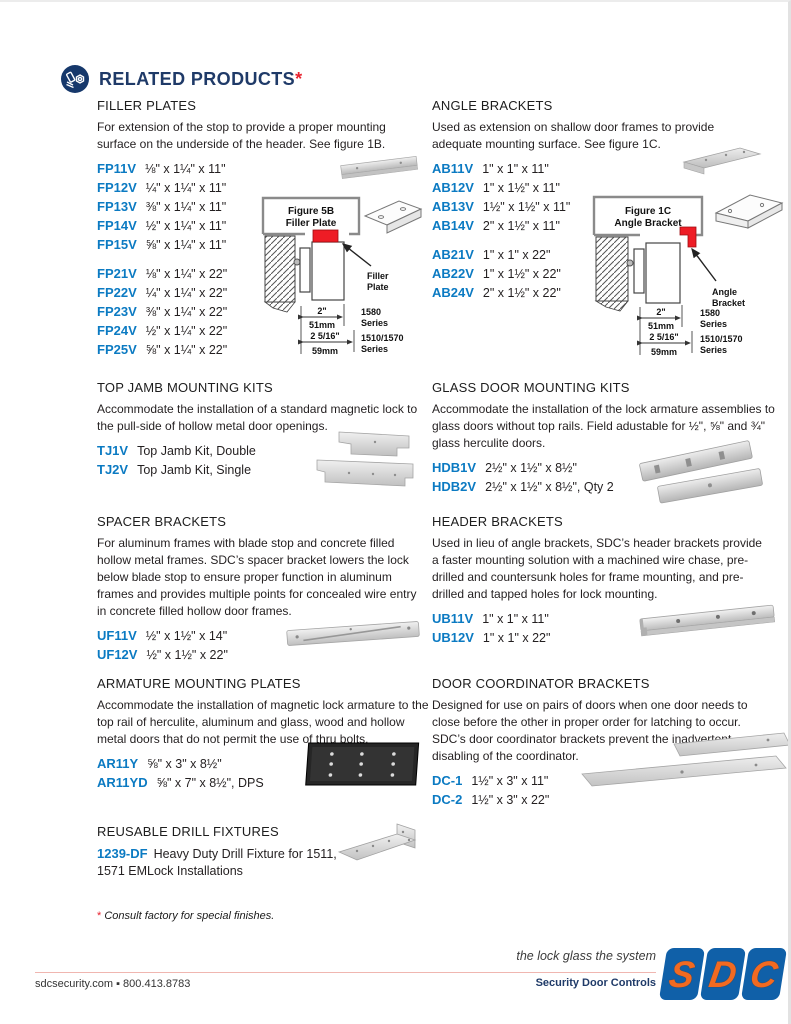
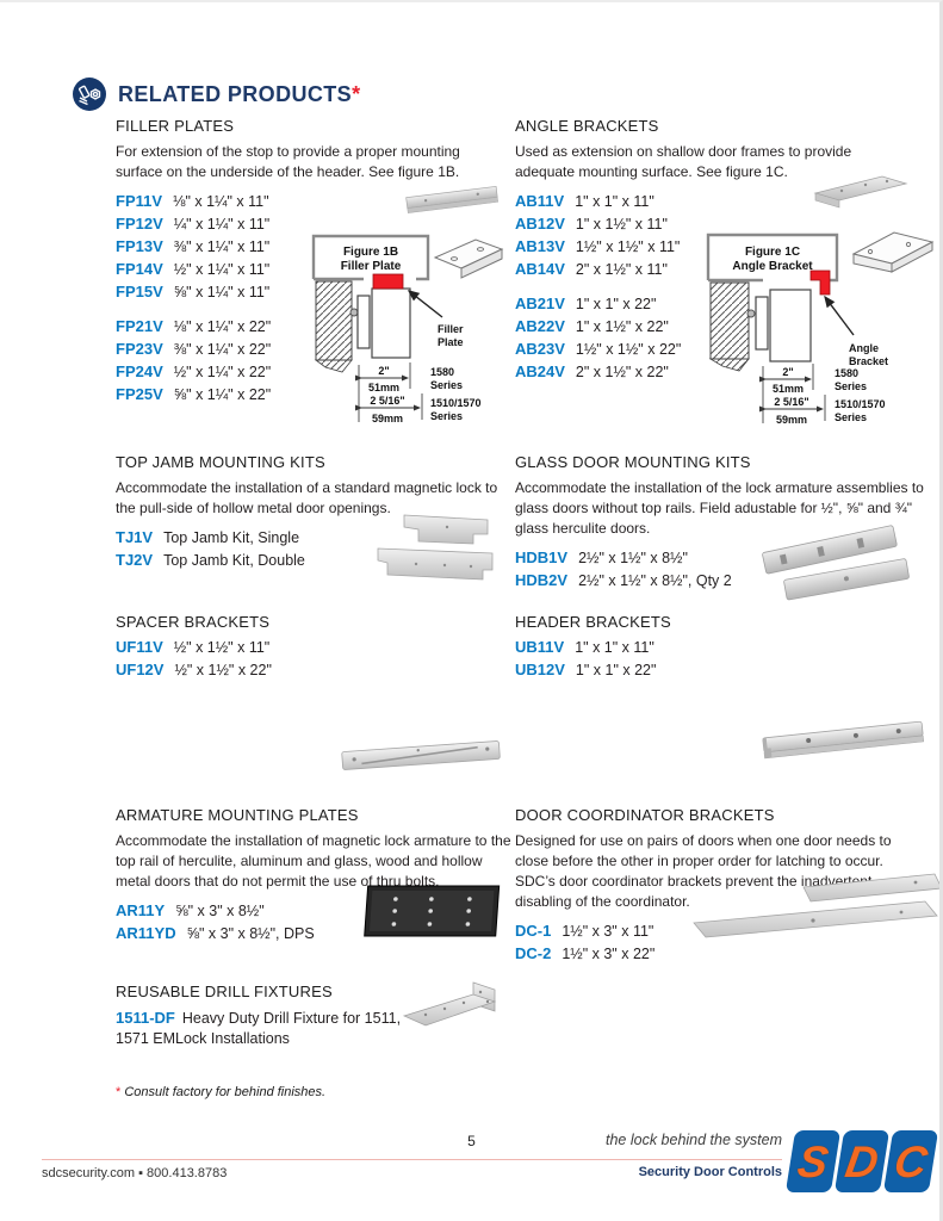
  RELATED PRODUCTS*
  FILLER PLATES
  For extension of the stop to provide a proper mounting surface on the underside of the header. See figure 1B.
  FP11V
  ⅛" x 1¼" x 11"
  FP12V
  ¼" x 1¼" x 11"
  FP13V
  ⅜" x 1¼" x 11"
  FP14V
  ½" x 1¼" x 11"
  FP15V
  ⅝" x 1¼" x 11"
  FP21V
  ⅛" x 1¼" x 22"
- FP22V
- ¼" x 1¼" x 22"
  FP23V
  ⅜" x 1¼" x 22"
  FP24V
  ½" x 1¼" x 22"
  FP25V
  ⅝" x 1¼" x 22"
- Figure 5B
+ Figure 1B
  Filler Plate
  Filler
  Plate
  2"
  51mm
  1580
  Series
  2 5/16"
  59mm
  1510/1570
  Series
  ANGLE BRACKETS
  Used as extension on shallow door frames to provide adequate mounting surface. See figure 1C.
  AB11V
  1" x 1" x 11"
  AB12V
  1" x 1½" x 11"
  AB13V
  1½" x 1½" x 11"
  AB14V
  2" x 1½" x 11"
  AB21V
  1" x 1" x 22"
  AB22V
  1" x 1½" x 22"
+ AB23V
+ 1½" x 1½" x 22"
  AB24V
  2" x 1½" x 22"
  Figure 1C
  Angle Bracket
  Angle
  Bracket
  2"
  51mm
  1580
  Series
  2 5/16"
  59mm
  1510/1570
  Series
  TOP JAMB MOUNTING KITS
  Accommodate the installation of a standard magnetic lock to the pull-side of hollow metal door openings.
  TJ1V
- Top Jamb Kit, Double
+ Top Jamb Kit, Single
  TJ2V
- Top Jamb Kit, Single
+ Top Jamb Kit, Double
  GLASS DOOR MOUNTING KITS
  Accommodate the installation of the lock armature assemblies to glass doors without top rails. Field adustable for ½", ⅝" and ¾" glass herculite doors.
  HDB1V
  2½" x 1½" x 8½"
  HDB2V
  2½" x 1½" x 8½", Qty 2
  SPACER BRACKETS
- For aluminum frames with blade stop and concrete filled hollow metal frames. SDC’s spacer bracket lowers the lock below blade stop to ensure proper function in aluminum frames and provides multiple points for concealed wire entry in concrete filled hollow door frames.
  UF11V
- ½" x 1½" x 14"
+ ½" x 1½" x 11"
  UF12V
  ½" x 1½" x 22"
  HEADER BRACKETS
- Used in lieu of angle brackets, SDC’s header brackets provide a faster mounting solution with a machined wire chase, pre-drilled and countersunk holes for frame mounting, and pre-drilled and tapped holes for lock mounting.
  UB11V
  1" x 1" x 11"
  UB12V
  1" x 1" x 22"
  ARMATURE MOUNTING PLATES
  Accommodate the installation of magnetic lock armature to the top rail of herculite, aluminum and glass, wood and hollow metal doors that do not permit the use of thru bolts.
  AR11Y
  ⅝" x 3" x 8½"
  AR11YD
- ⅝" x 7" x 8½", DPS
+ ⅝" x 3" x 8½", DPS
  DOOR COORDINATOR BRACKETS
  Designed for use on pairs of doors when one door needs to close before the other in proper order for latching to occur. SDC’s door coordinator brackets prevent the inadverte disabling of the coordinator.
  DC-1
  1½" x 3" x 11"
  DC-2
  1½" x 3" x 22"
  REUSABLE DRILL FIXTURES
- 1239-DF Heavy Duty Drill Fixture for 1511, 1571 EMLock Installations
+ 1511-DF Heavy Duty Drill Fixture for 1511, 1571 EMLock Installations
- * Consult factory for special finishes.
+ * Consult factory for behind finishes.
+ 5
- the lock glass the system
+ the lock behind the system
  Security Door Controls
  sdcsecurity.com ▪ 800.413.8783
